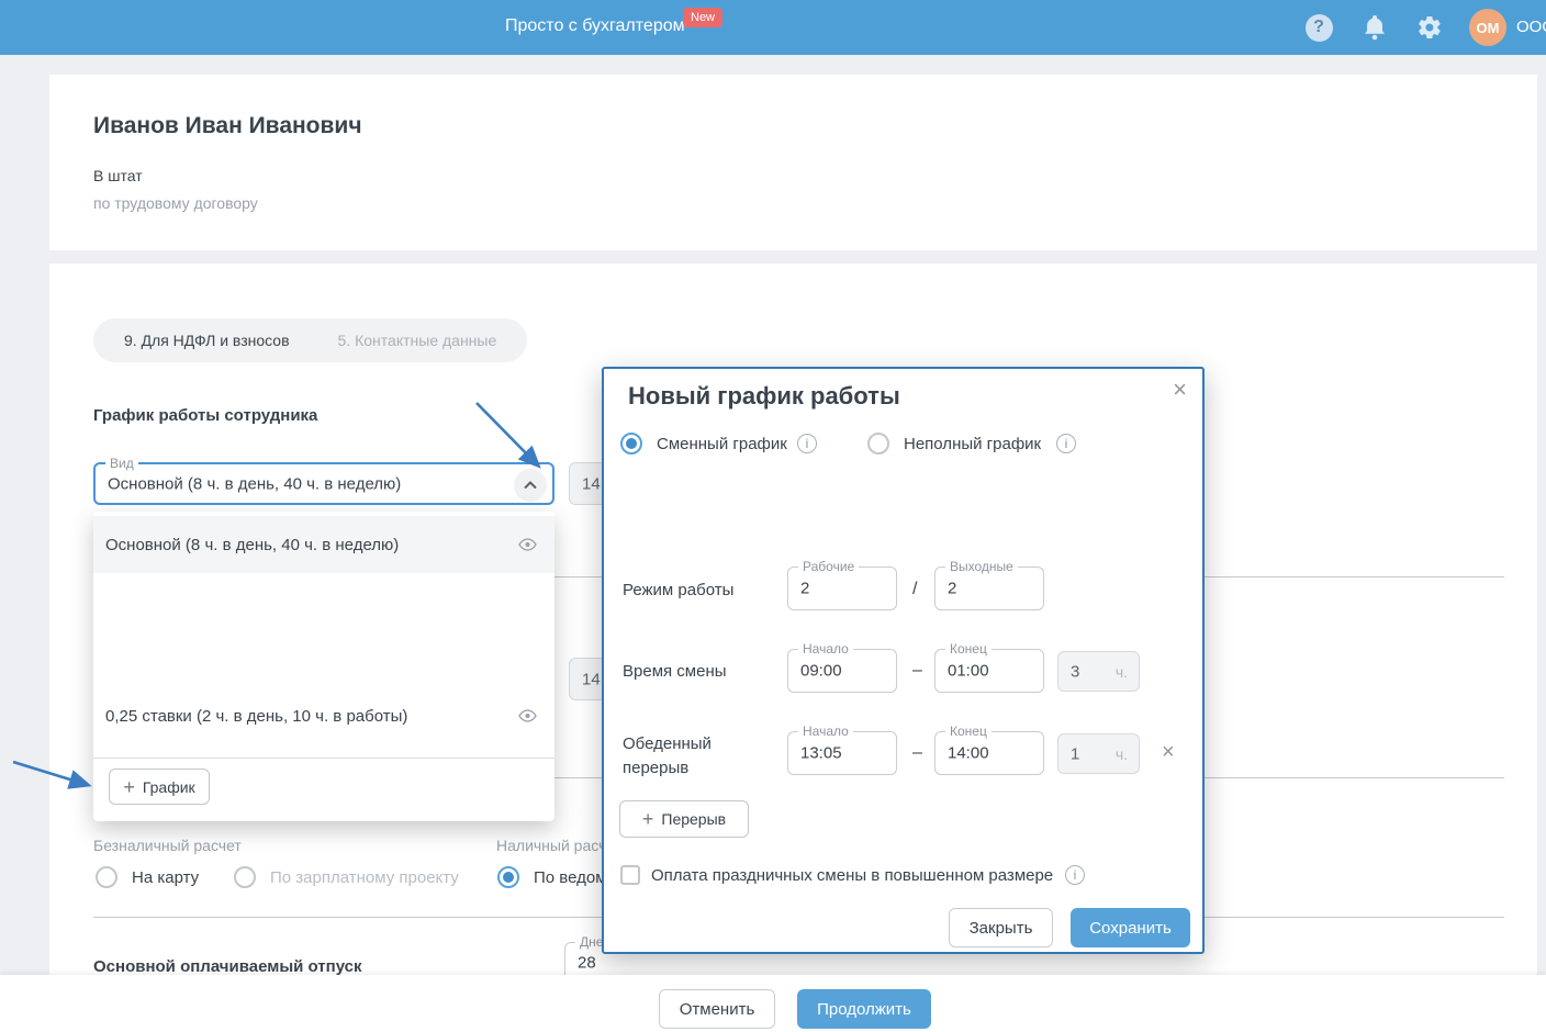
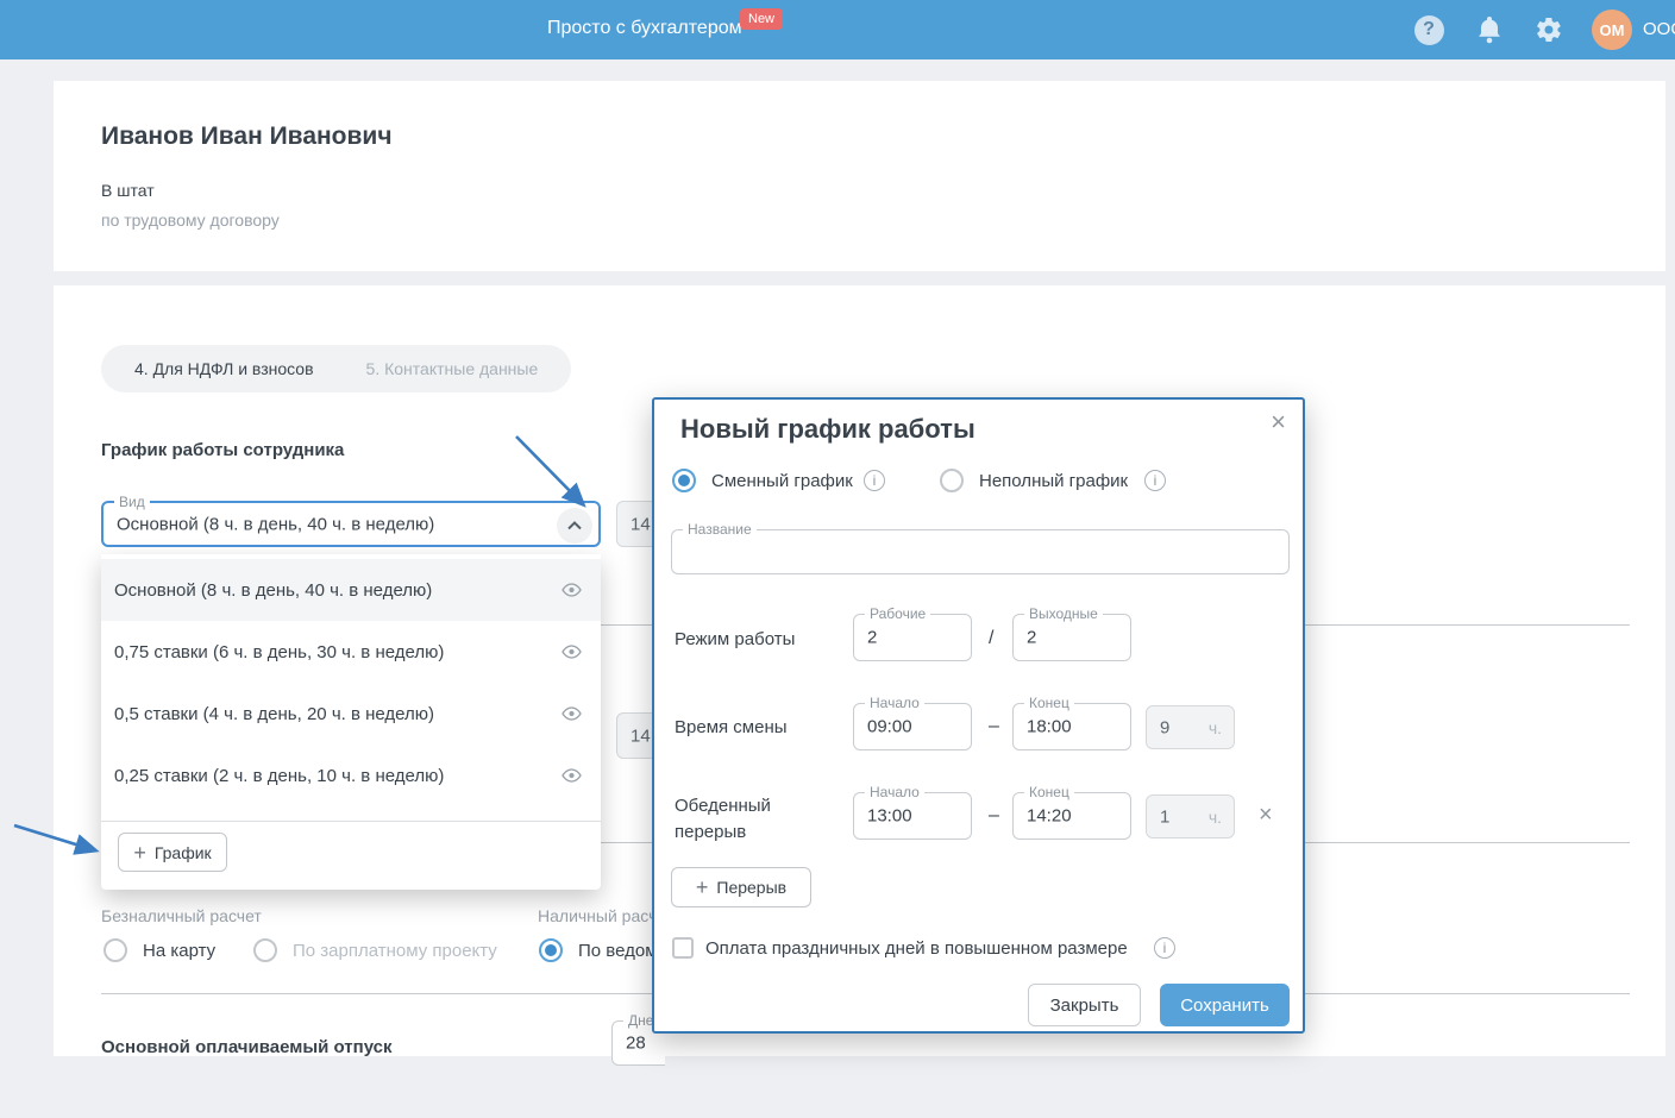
  Просто с бухгалтером
  New
  ?
  ОМ
  Иванов Иван Иванович
  В штат
  по трудовому договору
- 9. Для НДФЛ и взносов
+ 4. Для НДФЛ и взносов
  5. Контактные данные
  График работы сотрудника
  Вид
  Основной (8 ч. в день, 40 ч. в неделю)
  Безналичный расчет
  Наличный рас
  На карту
  По зарплатному проекту
  По ведо
  Основной оплачиваемый отпуск
  Дне
  28
  Основной (8 ч. в день, 40 ч. в неделю)
+ 0,75 ставки (6 ч. в день, 30 ч. в неделю)
+ 0,5 ставки (4 ч. в день, 20 ч. в неделю)
- 0,25 ставки (2 ч. в день, 10 ч. в работы)
+ 0,25 ставки (2 ч. в день, 10 ч. в неделю)
  +
  График
  ×
  Новый график работы
  Сменный график
  i
  Неполный график
  i
+ Название
  Режим работы
  Рабочие
  2
  /
  Выходные
  2
  Время смены
  Начало
  09:00
  –
  Конец
- 01:00
+ 18:00
- 3
+ 9
  ч.
  Обеденный перерыв
  Начало
- 13:05
+ 13:00
  –
  Конец
- 14:00
+ 14:20
  1
  ч.
  ×
  +
  Перерыв
- Оплата праздничных смены в повышенном размере
+ Оплата праздничных дней в повышенном размере
  i
  Закрыть
  Сохранить
- Отменить
- Продолжить
